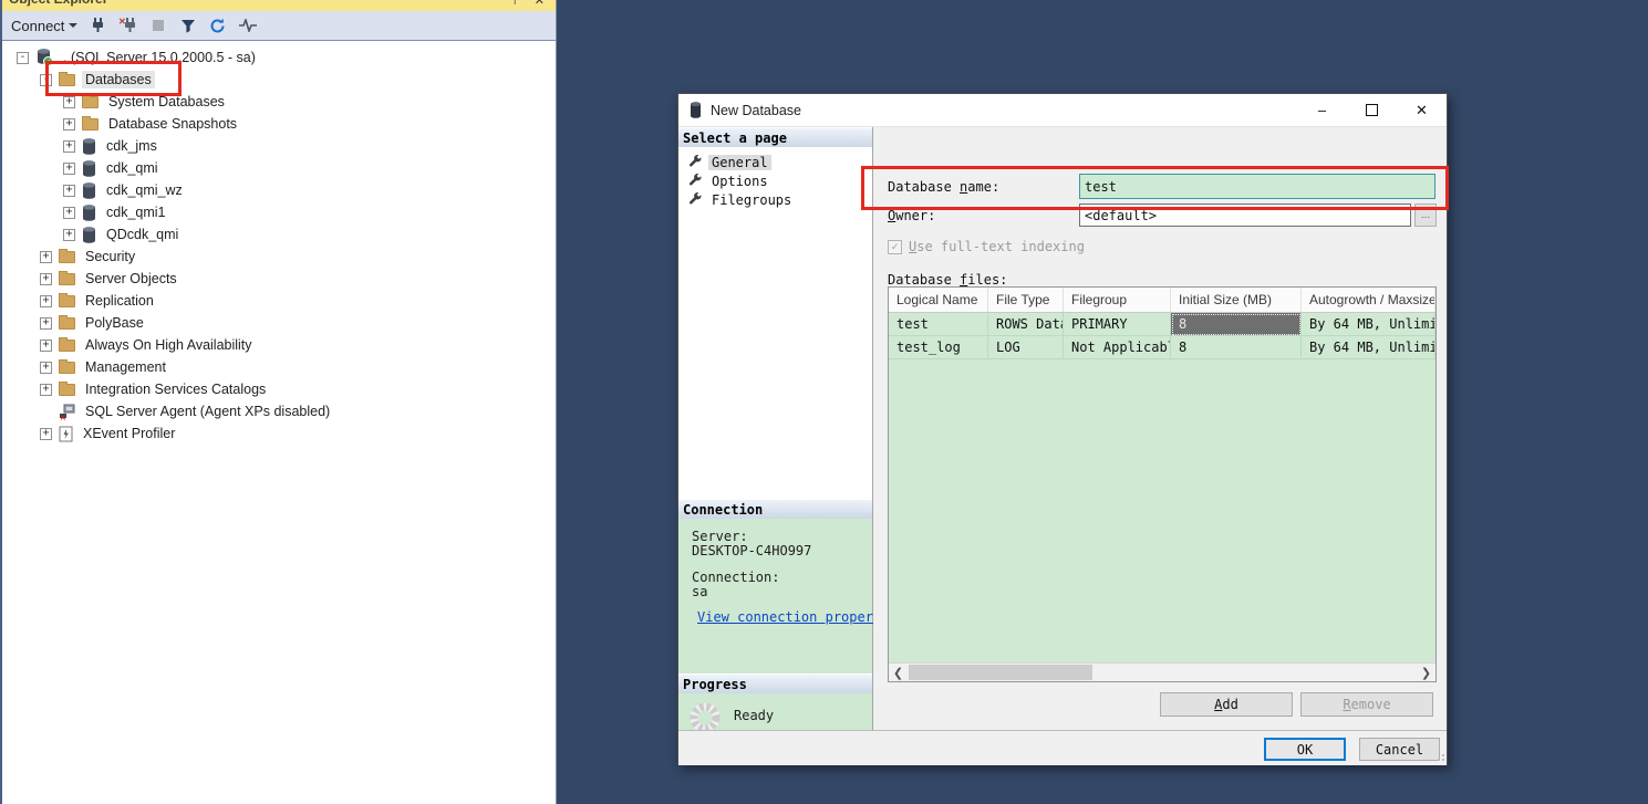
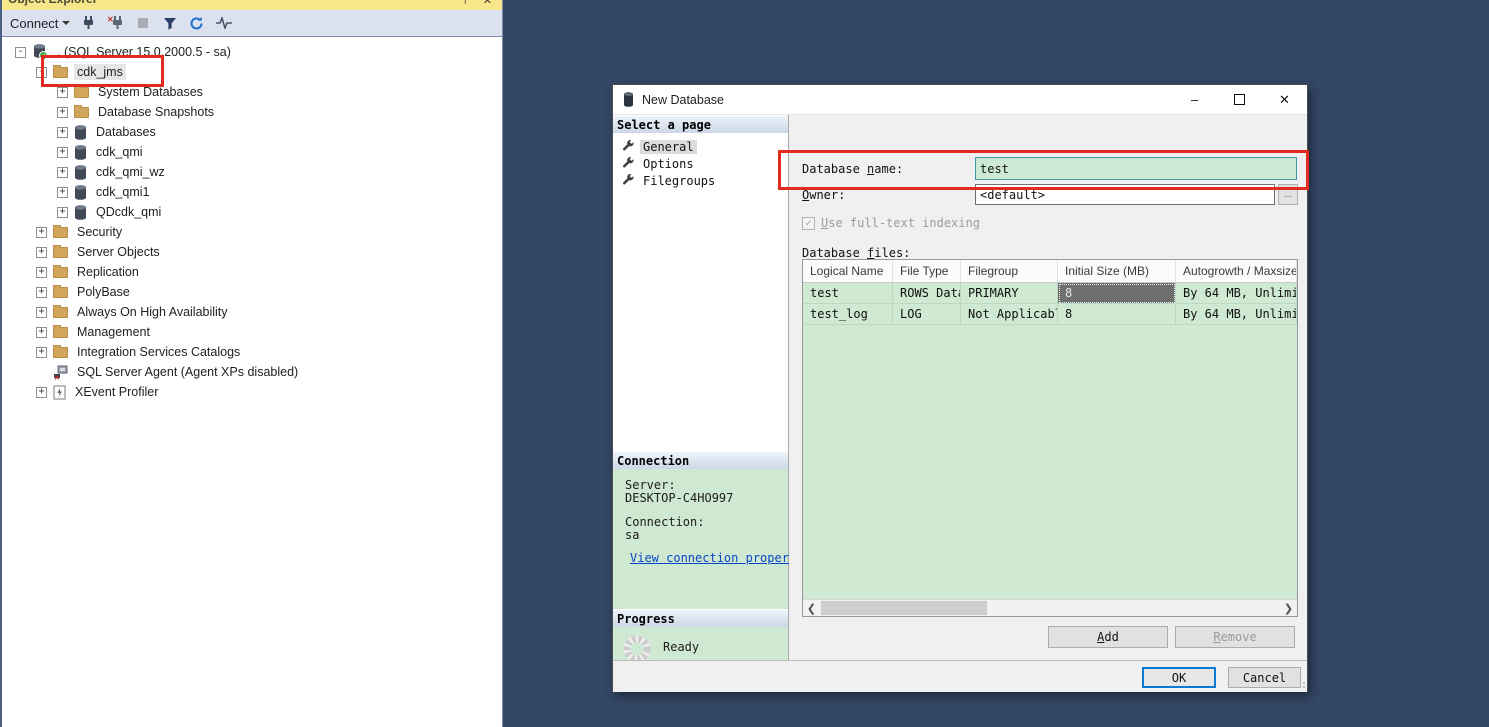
  ⊤
  ✕
  Connect
  ✕
  -
  . (SQL Server 15.0.2000.5 - sa)
  -
- Databases
+ cdk_jms
  +
  System Databases
  +
  Database Snapshots
  +
- cdk_jms
+ Databases
  +
  cdk_qmi
  +
  cdk_qmi_wz
  +
  cdk_qmi1
  +
  QDcdk_qmi
  +
  Security
  +
  Server Objects
  +
  Replication
  +
  PolyBase
  +
  Always On High Availability
  +
  Management
  +
  Integration Services Catalogs
  SQL Server Agent (Agent XPs disabled)
  +
  XEvent Profiler
  New Database
  –
  ✕
  Select a page
  General
  Options
  Filegroups
  Connection
  Server:
  DESKTOP-C4HO997
  Connection:
  sa
  View connection proper
  Progress
  Ready
  Database name:
  test
  Owner:
  <default>
  ...
  ✓
  Use full-text indexing
  Database files:
  Logical Name
  File Type
  Filegroup
  Initial Size (MB)
  Autogrowth / Maxsize
  test
  ROWS Dat
  PRIMARY
  8
  By 64 MB, Unlimi
  test_log
  LOG
  Not Applicab
  8
  By 64 MB, Unlimi
  ❮
  ❯
  A
  dd
  R
  emove
  OK
  Cancel
